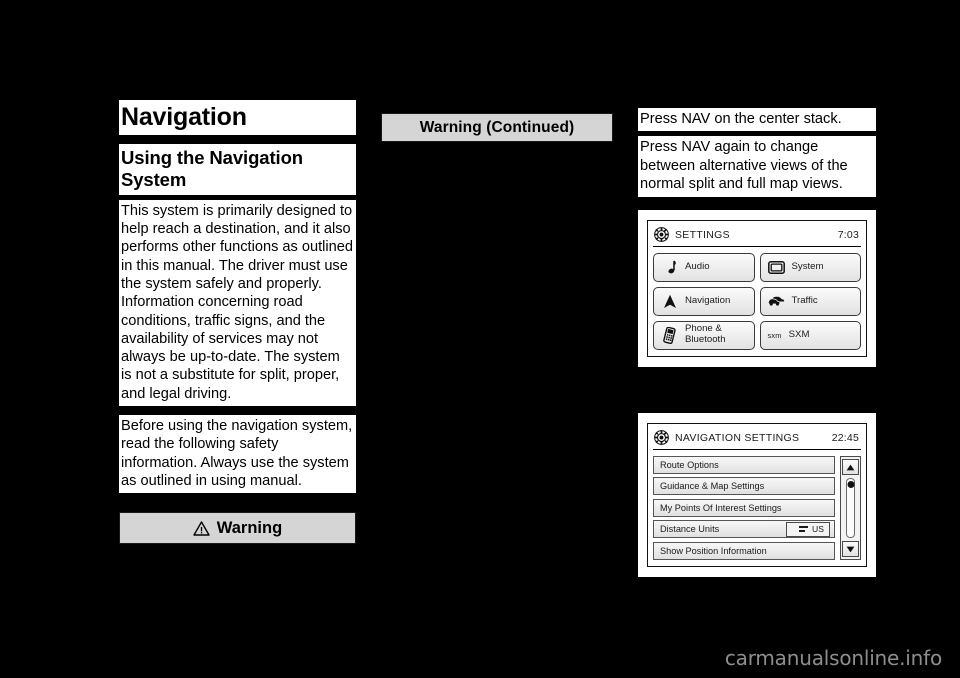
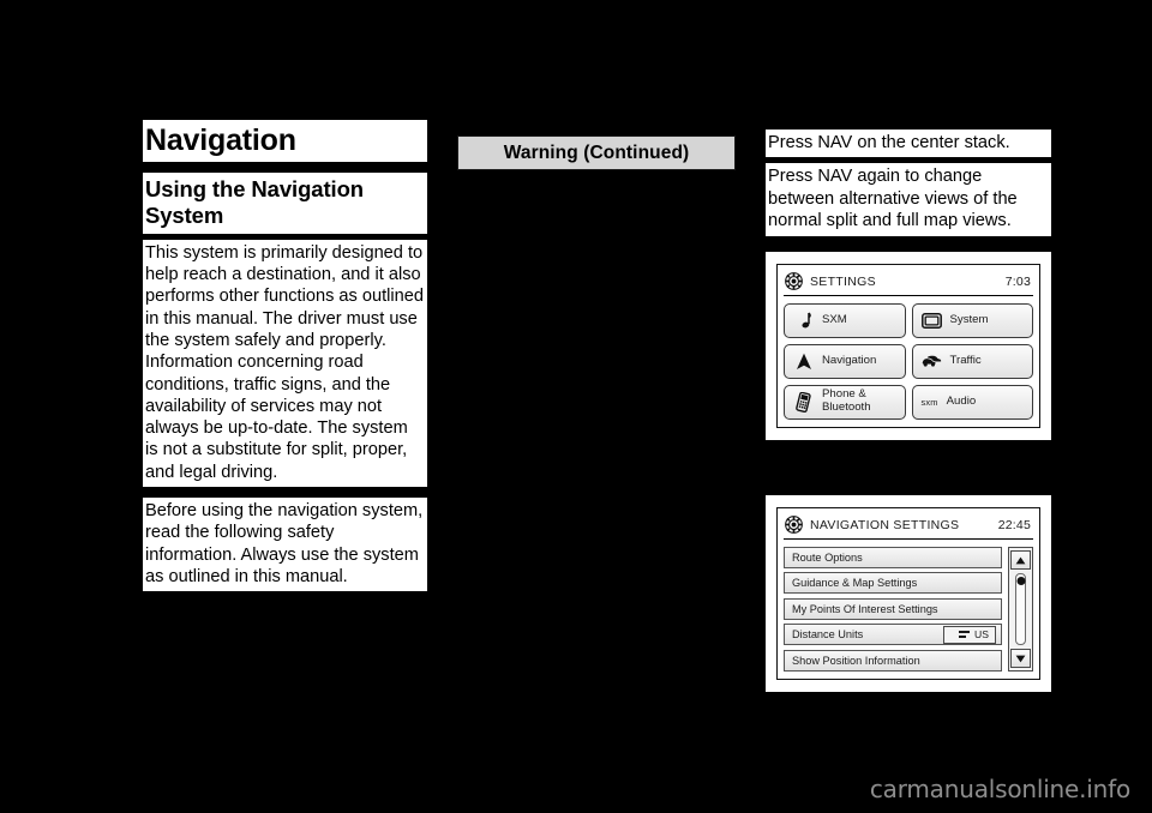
  Navigation
  Using the Navigation System
  This system is primarily designed to help reach a destination, and it also performs other functions as outlined in this manual. The driver must use the system safely and properly. Information concerning road conditions, traffic signs, and the availability of services may not always be up-to-date. The system is not a substitute for split, proper, and legal driving.
- Before using the navigation system, read the following safety information. Always use the system as outlined in using manual.
+ Before using the navigation system, read the following safety information. Always use the system as outlined in this manual.
- Warning
  Warning (Continued)
  Press NAV on the center stack.
  Press NAV again to change between alternative views of the normal split and full map views.
  SETTINGS
  7:03
- Audio
+ SXM
  System
  Navigation
  Traffic
  Phone & Bluetooth
  sxm
- SXM
+ Audio
  NAVIGATION SETTINGS
  22:45
  Route Options
  Guidance & Map Settings
  My Points Of Interest Settings
  Distance Units
  US
  Show Position Information
  carmanualsonline.info
